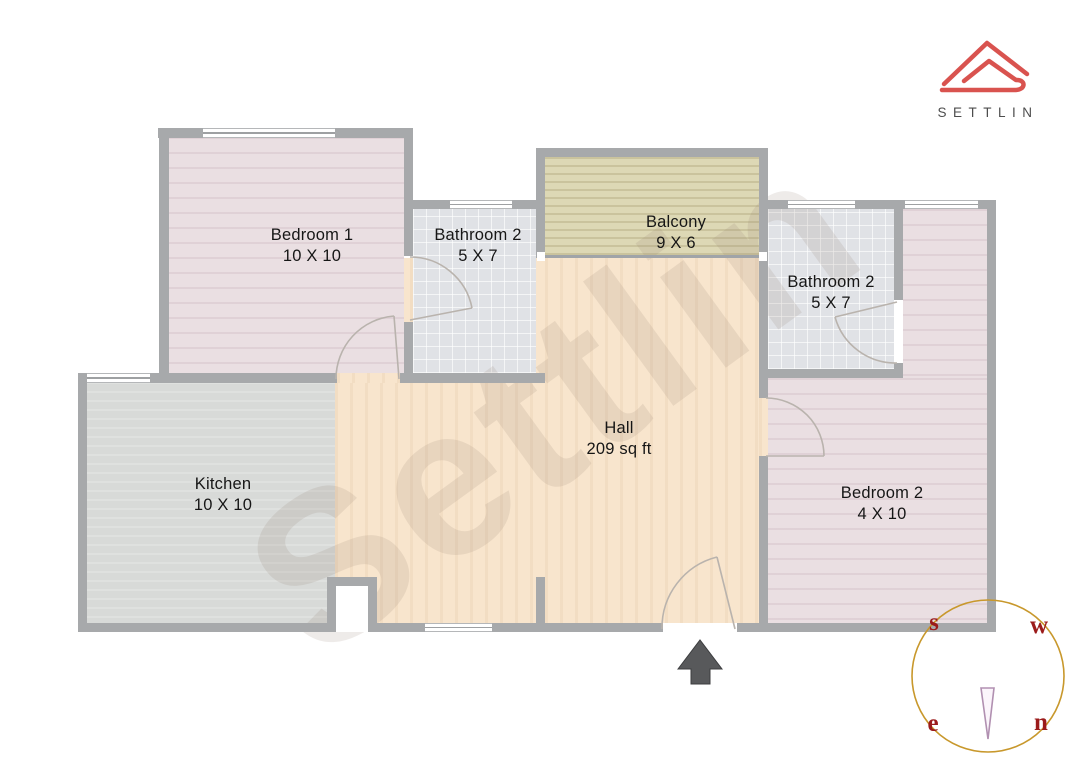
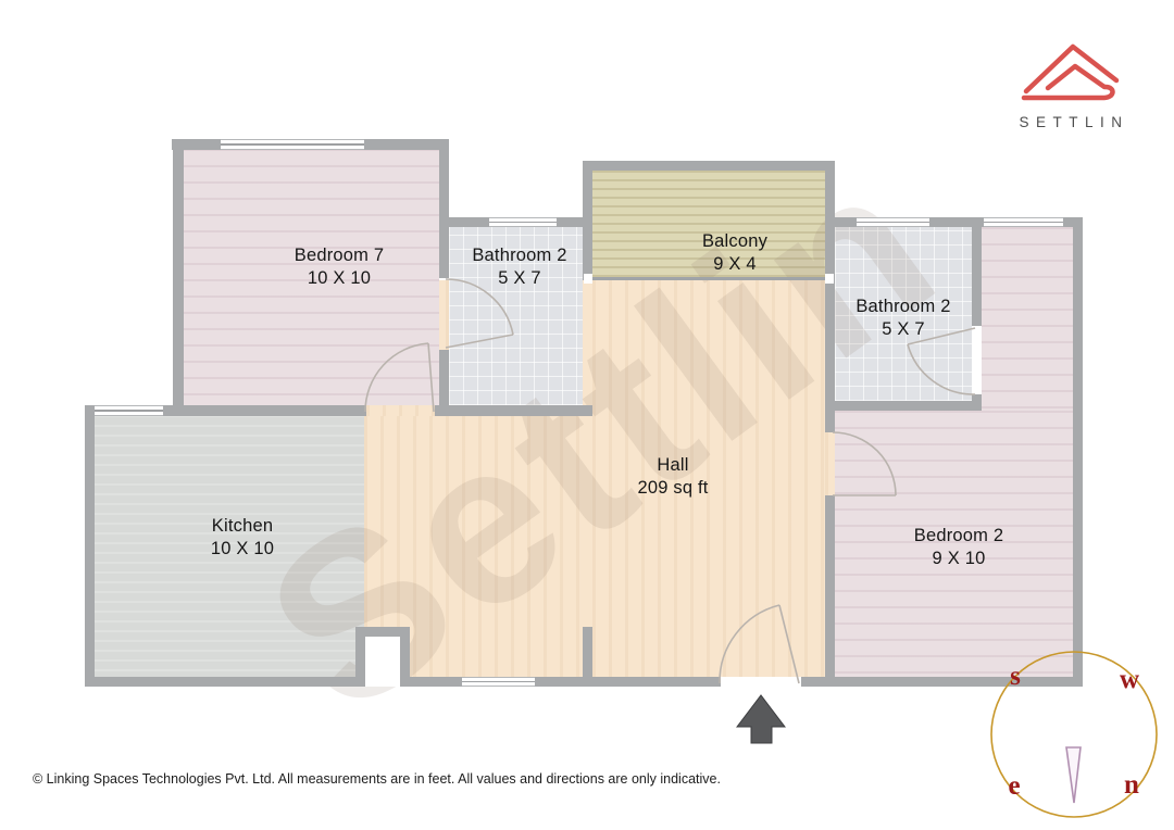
- Bedroom 1
+ Bedroom 7
  10 X 10
  Bathroom 2
  5 X 7
  Balcony
- 9 X 6
+ 9 X 4
  Bathroom 2
  5 X 7
  Hall
  209 sq ft
  Bedroom 2
- 4 X 10
+ 9 X 10
  Kitchen
  10 X 10
  s
  w
  e
  n
  SETTLIN
+ © Linking Spaces Technologies Pvt. Ltd. All measurements are in feet. All values and directions are only indicative.
